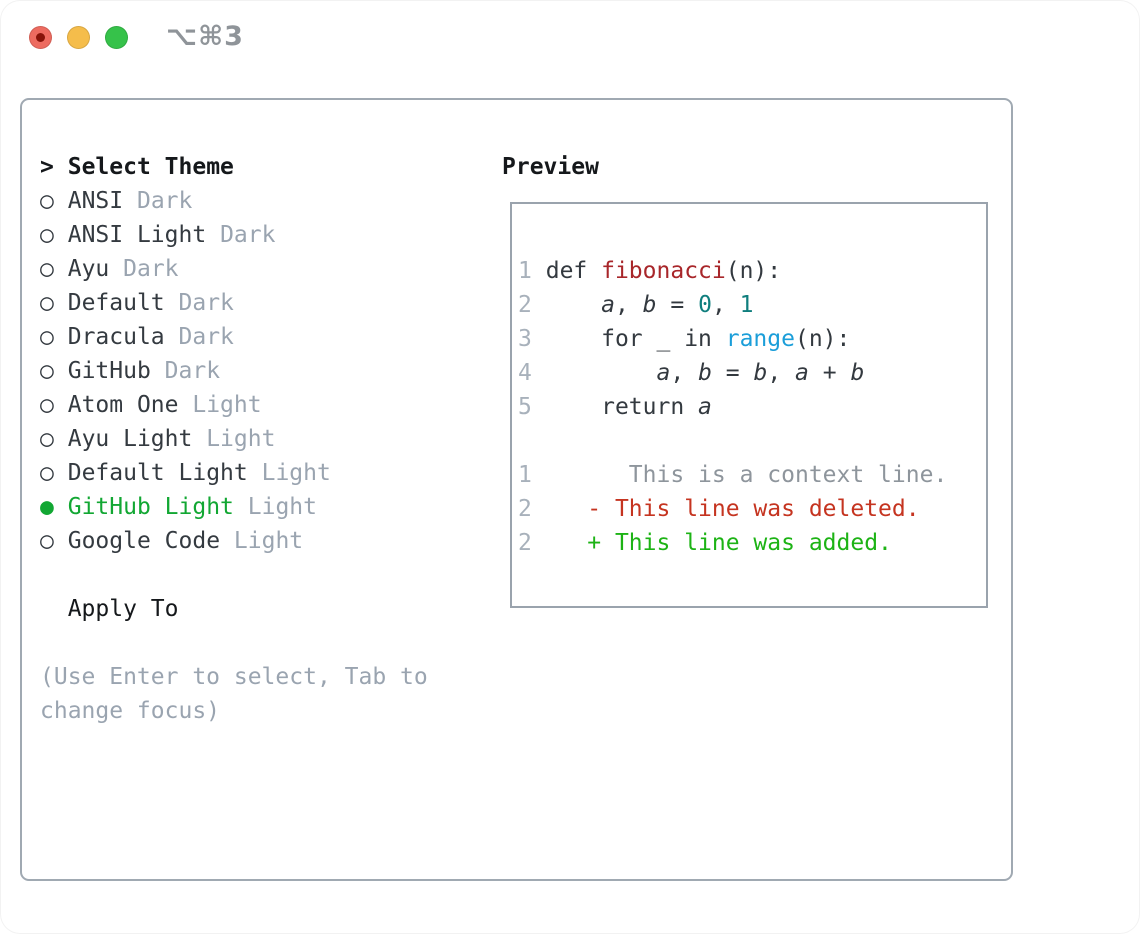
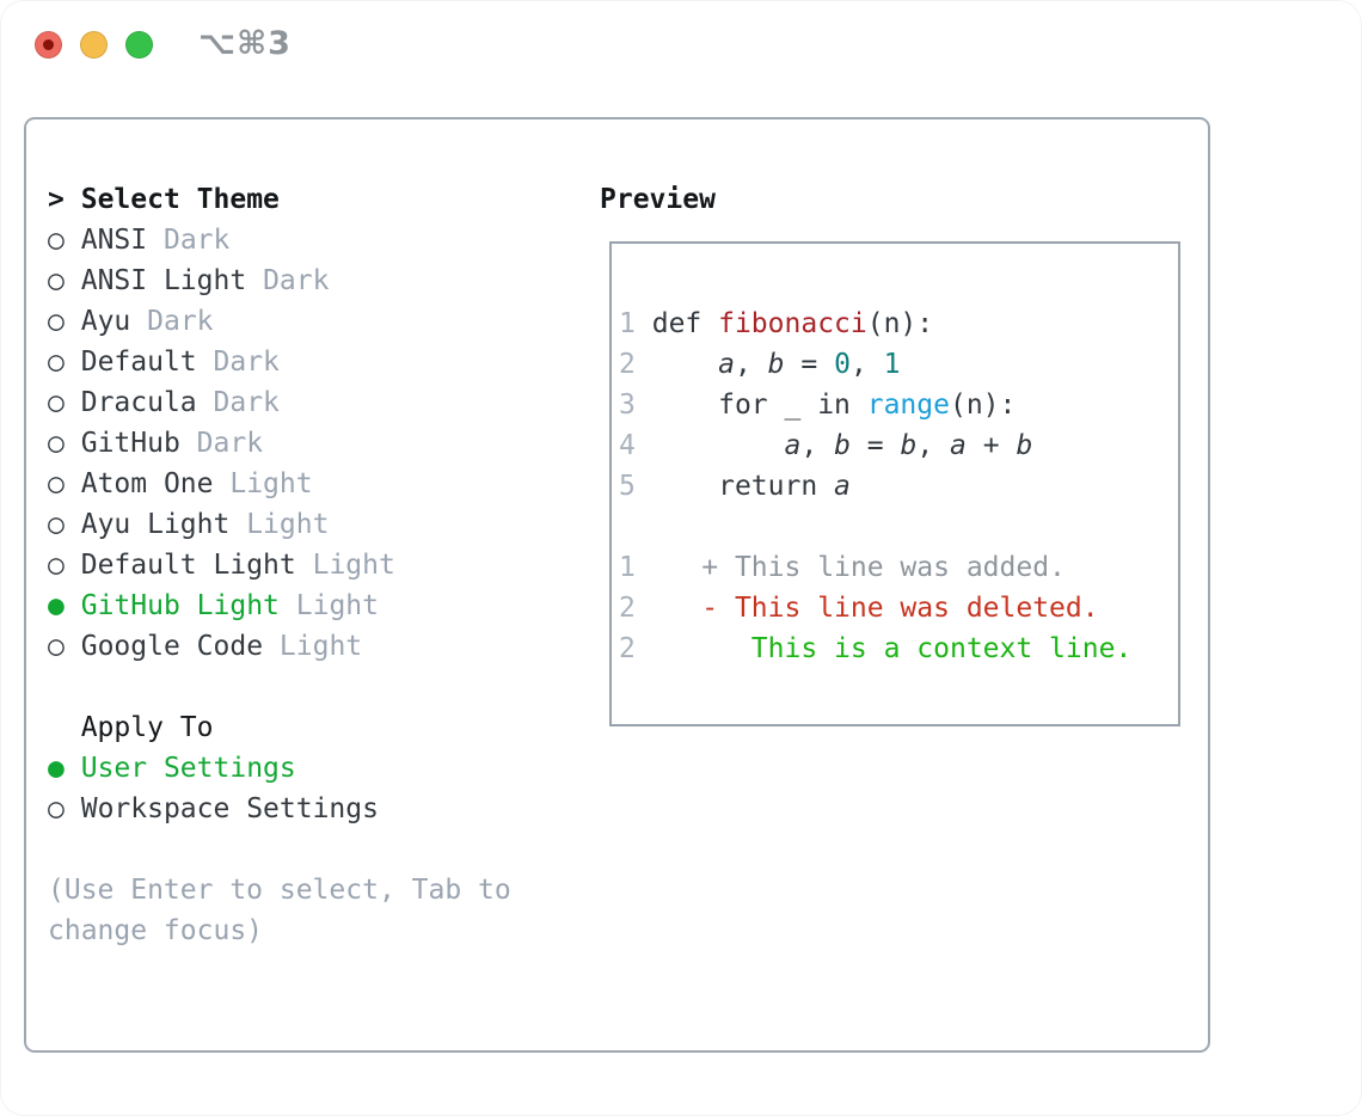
  ⌥⌘3
  > Select Theme
  ○ ANSI Dark
  ○ ANSI Light Dark
  ○ Ayu Dark
  ○ Default Dark
  ○ Dracula Dark
  ○ GitHub Dark
  ○ Atom One Light
  ○ Ayu Light Light
  ○ Default Light Light
  ● GitHub Light Light
  ○ Google Code Light
  Apply To
+ ● User Settings
+ ○ Workspace Settings
  (Use Enter to select, Tab to
  change focus)
  Preview
  1 def fibonacci(n):
  2 a, b = 0, 1
  3 for _ in range(n):
  4 a, b = b, a + b
  5 return a
- 1 This is a context line.
+ 1 + This line was added.
  2 - This line was deleted.
- 2 + This line was added.
+ 2 This is a context line.
